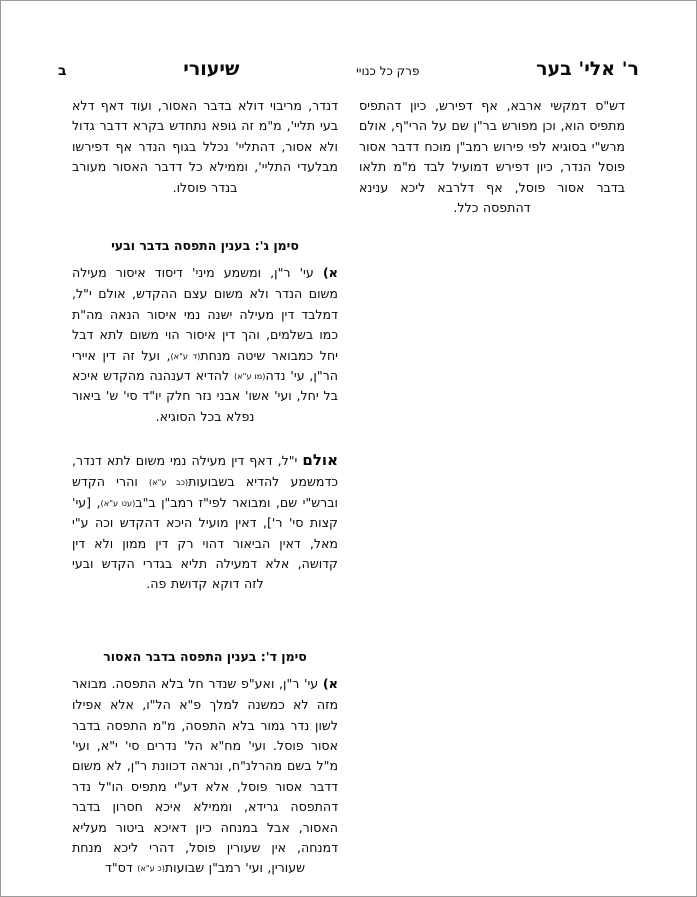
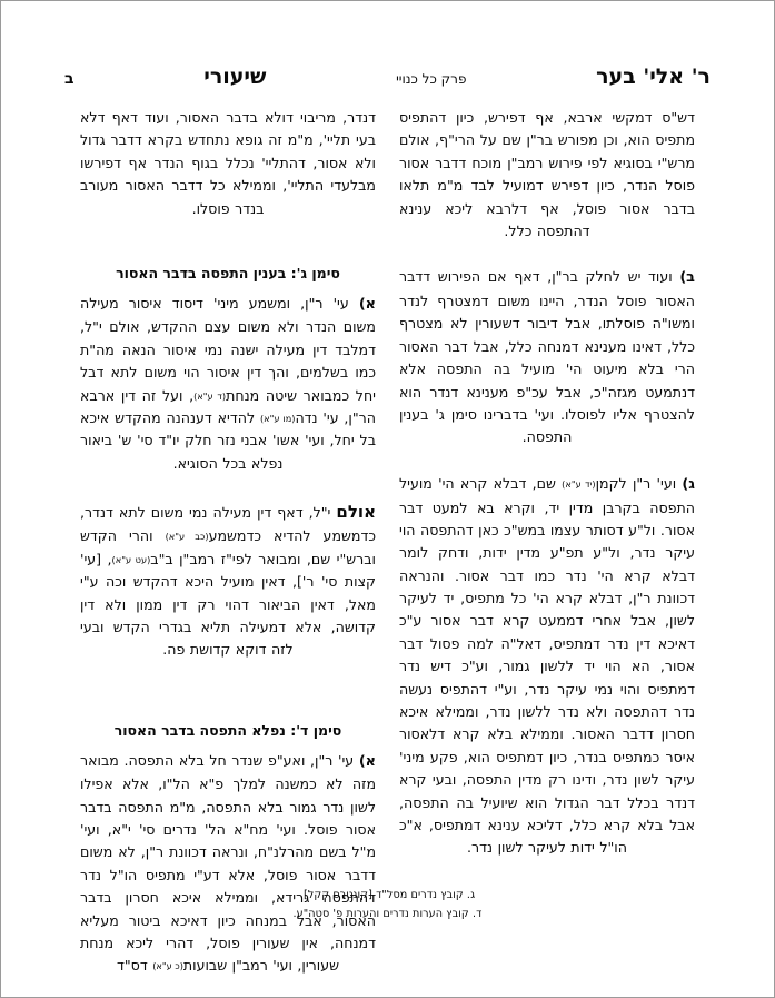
  ב
  שיעורי
  פרק כל כנויי
  ר' אלי' בער
  דנדר, מריבוי דולא בדבר האסור, ועוד דאף דלא בעי תליי', מ"מ זה גופא נתחדש בקרא דדבר גדול ולא אסור, דהתליי' נכלל בגוף הנדר אף דפירשו מבלעדי התליי', וממילא כל דדבר האסור מעורב בנדר פוסלו.
- סימן ג': בענין התפסה בדבר ובעי
+ סימן ג': בענין התפסה בדבר האסור
- א) עי' ר"ן, ומשמע מיני' דיסוד איסור מעילה משום הנדר ולא משום עצם ההקדש, אולם י"ל, דמלבד דין מעילה ישנה נמי איסור הנאה מה"ת כמו בשלמים, והך דין איסור הוי משום לתא דבל יחל כמבואר שיטה מנחת(ד ע"א), ועל זה דין איירי הר"ן, עי' נדה(מו ע"א) להדיא דענהנה מהקדש איכא בל יחל, ועי' אשו' אבני נזר חלק יו"ד סי' ש' ביאור נפלא בכל הסוגיא.
+ א) עי' ר"ן, ומשמע מיני' דיסוד איסור מעילה משום הנדר ולא משום עצם ההקדש, אולם י"ל, דמלבד דין מעילה ישנה נמי איסור הנאה מה"ת כמו בשלמים, והך דין איסור הוי משום לתא דבל יחל כמבואר שיטה מנחת(ד ע"א), ועל זה דין ארבא הר"ן, עי' נדה(מו ע"א) להדיא דענהנה מהקדש איכא בל יחל, ועי' אשו' אבני נזר חלק יו"ד סי' ש' ביאור נפלא בכל הסוגיא.
- אולם י"ל, דאף דין מעילה נמי משום לתא דנדר, כדמשמע להדיא בשבועות(כב ע"א) והרי הקדש וברש"י שם, ומבואר לפי"ז רמב"ן ב"ב(עט ע"א), [עי' קצות סי' ר'], דאין מועיל היכא דהקדש וכה ע"י מאל, דאין הביאור דהוי רק דין ממון ולא דין קדושה, אלא דמעילה תליא בגדרי הקדש ובעי לזה דוקא קדושת פה.
+ אולם י"ל, דאף דין מעילה נמי משום לתא דנדר, כדמשמע להדיא כדמשמע(כב ע"א) והרי הקדש וברש"י שם, ומבואר לפי"ז רמב"ן ב"ב(עט ע"א), [עי' קצות סי' ר'], דאין מועיל היכא דהקדש וכה ע"י מאל, דאין הביאור דהוי רק דין ממון ולא דין קדושה, אלא דמעילה תליא בגדרי הקדש ובעי לזה דוקא קדושת פה.
- סימן ד': בענין התפסה בדבר האסור
+ סימן ד': נפלא התפסה בדבר האסור
  א) עי' ר"ן, ואע"פ שנדר חל בלא התפסה. מבואר מזה לא כמשנה למלך פ"א הל"ו, אלא אפילו לשון נדר גמור בלא התפסה, מ"מ התפסה בדבר אסור פוסל. ועי' מח"א הל' נדרים סי' י"א, ועי' מ"ל בשם מהרלנ"ח, ונראה דכוונת ר"ן, לא משום דדבר אסור פוסל, אלא דע"י מתפיס הו"ל נדר דהתפסה גרידא, וממילא איכא חסרון בדבר האסור, אבל במנחה כיון דאיכא ביטור מעליא דמנחה, אין שעורין פוסל, דהרי ליכא מנחת שעורין, ועי' רמב"ן שבועות(כ ע"א) דס"ד
  דש"ס דמקשי ארבא, אף דפירש, כיון דהתפיס מתפיס הוא, וכן מפורש בר"ן שם על הרי"ף, אולם מרש"י בסוגיא לפי פירוש רמב"ן מוכח דדבר אסור פוסל הנדר, כיון דפירש דמועיל לבד מ"מ תלאו בדבר אסור פוסל, אף דלרבא ליכא ענינא דהתפסה כלל.
+ ב) ועוד יש לחלק בר"ן, דאף אם הפירוש דדבר האסור פוסל הנדר, היינו משום דמצטרף לנדר ומשו"ה פוסלתו, אבל דיבור דשעורין לא מצטרף כלל, דאינו מענינא דמנחה כלל, אבל דבר האסור הרי בלא מיעוט הי' מועיל בה התפסה אלא דנתמעט מגזה"כ, אבל עכ"פ מענינא דנדר הוא להצטרף אליו לפוסלו. ועי' בדברינו סימן ג' בענין התפסה.
+ ג) ועי' ר"ן לקמן(יד ע"א) שם, דבלא קרא הי' מועיל התפסה בקרבן מדין יד, וקרא בא למעט דבר אסור. ול"ע דסותר עצמו במש"כ כאן דהתפסה הוי עיקר נדר, ול"ע תפ"ע מדין ידות, ודחק לומר דבלא קרא הי' נדר כמו דבר אסור. והנראה דכוונת ר"ן, דבלא קרא הי' כל מתפיס, יד לעיקר לשון, אבל אחרי דממעט קרא דבר אסור ע"כ דאיכא דין נדר דמתפיס, דאל"ה למה פסול דבר אסור, הא הוי יד ללשון גמור, וע"כ דיש נדר דמתפיס והוי נמי עיקר נדר, וע"י דהתפיס נעשה נדר דהתפסה ולא נדר ללשון נדר, וממילא איכא חסרון דדבר האסור. וממילא בלא קרא דלאסור איסר כמתפיס בנדר, כיון דמתפיס הוא, פקע מיני' עיקר לשון נדר, ודינו רק מדין התפסה, ובעי קרא דנדר בכלל דבר הגדול הוא שיועיל בה התפסה, אבל בלא קרא כלל, דליכא ענינא דמתפיס, א"כ הו"ל ידות לעיקר לשון נדר.
+ ג. קובץ נדרים מסל"ד [קונטרס קקל].
+ ד. קובץ הערות נדרים והערות פ' סטה"ע.
